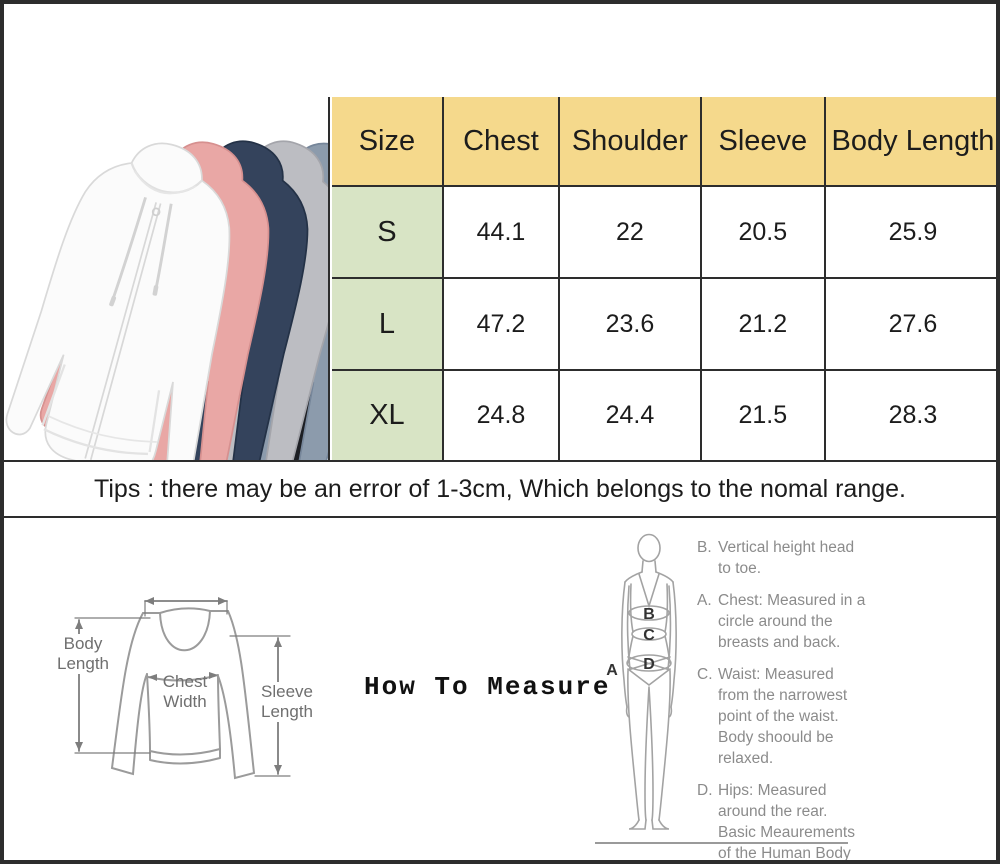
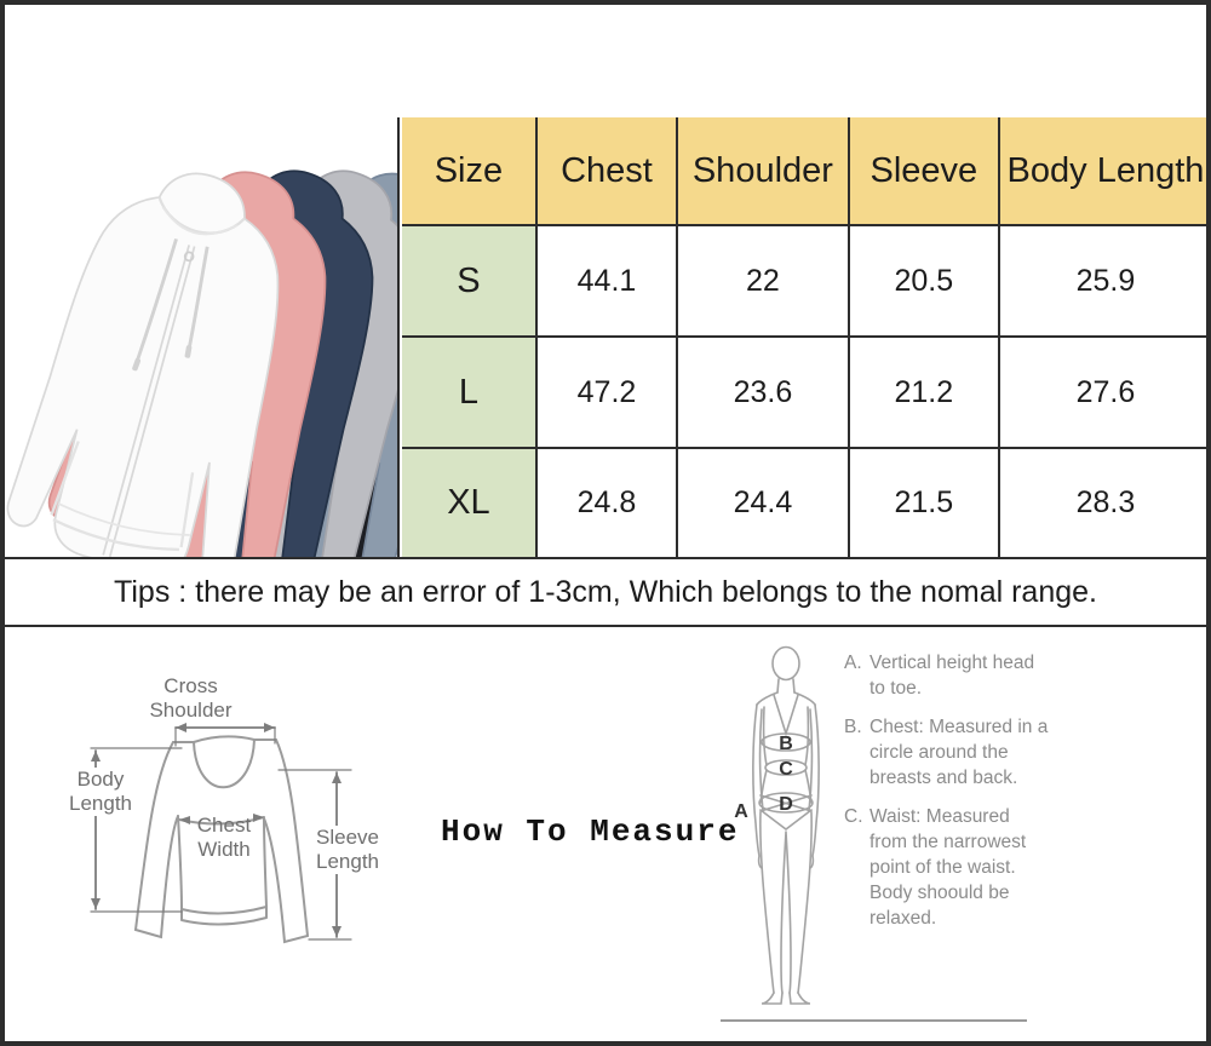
  Size	Chest	Shoulder	Sleeve	Body Length
  S	44.1	22	20.5	25.9
  L	47.2	23.6	21.2	27.6
  XL	24.8	24.4	21.5	28.3
  Tips : there may be an error of 1-3cm, Which belongs to the nomal range.
+ Cross
+ Shoulder
  Body
  Length
  Chest
  Width
  Sleeve
  Length
  How To Measure
  A
  B
  C
  D
- B.
+ A.
  Vertical height head
  to toe.
- A.
+ B.
  Chest: Measured in a
  circle around the
  breasts and back.
  C.
  Waist: Measured
  from the narrowest
  point of the waist.
  Body shoould be
  relaxed.
- D.
- Hips: Measured
- around the rear.
- Basic Meaurements
- of the Human Body
